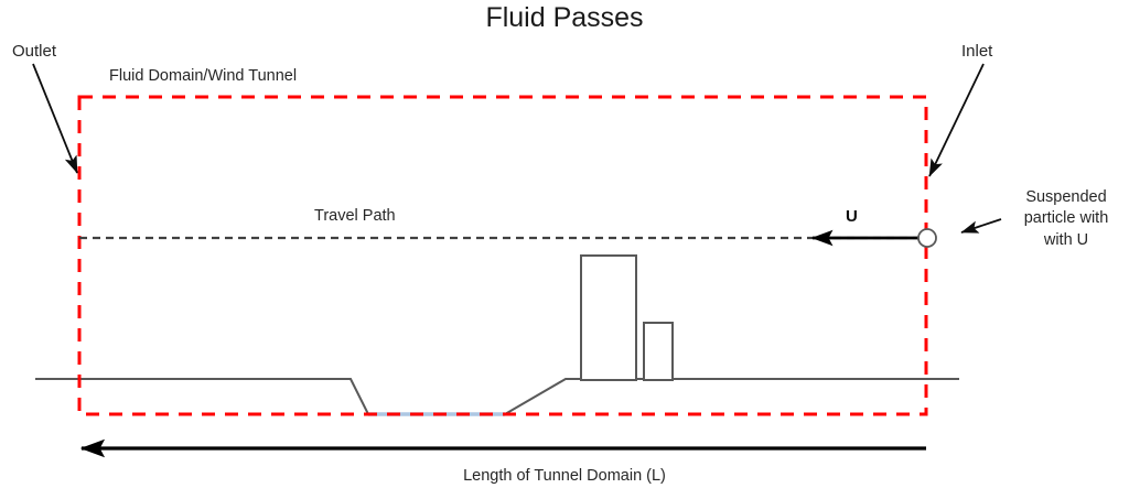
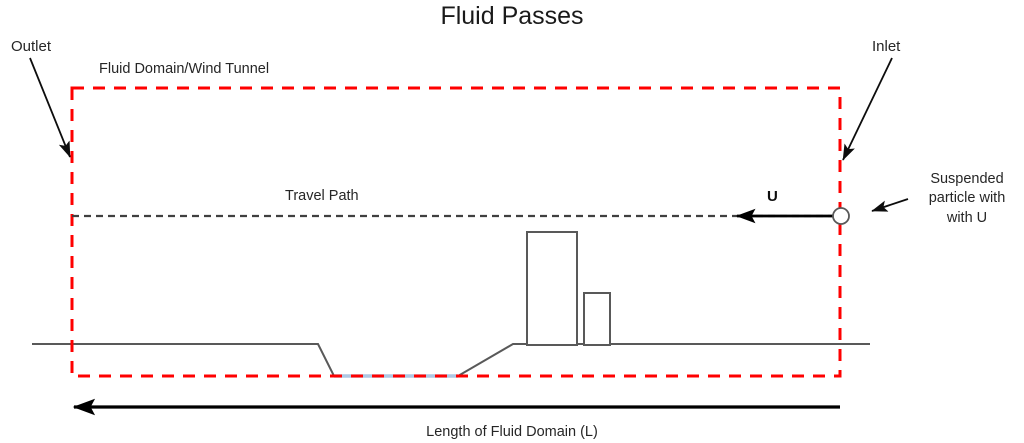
  Fluid Passes
  Outlet
  Inlet
  Fluid Domain/Wind Tunnel
  Travel Path
  U
  Suspended particle with with U
- Length of Tunnel Domain (L)
+ Length of Fluid Domain (L)
